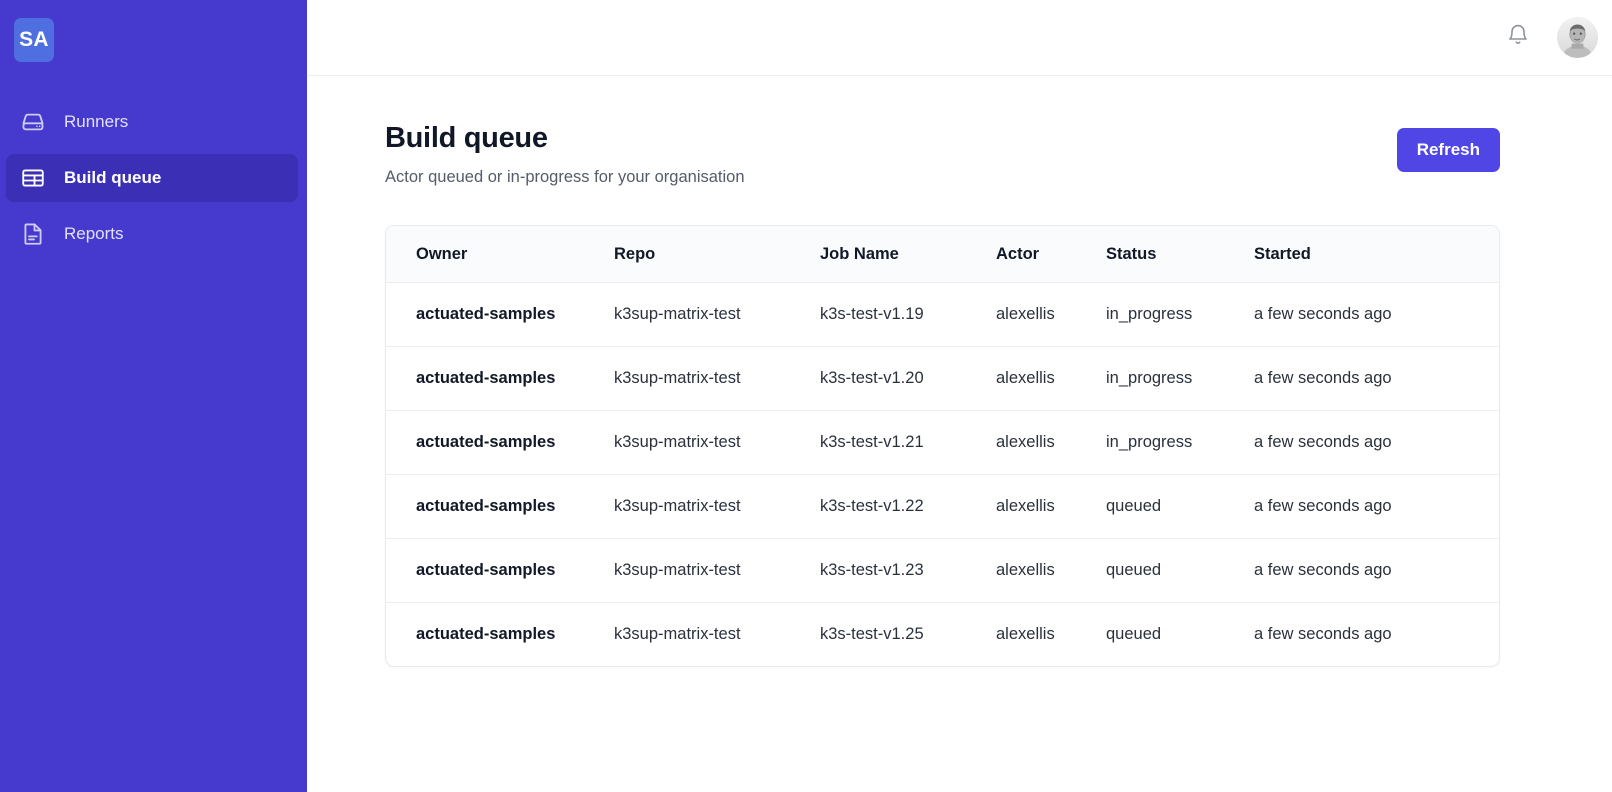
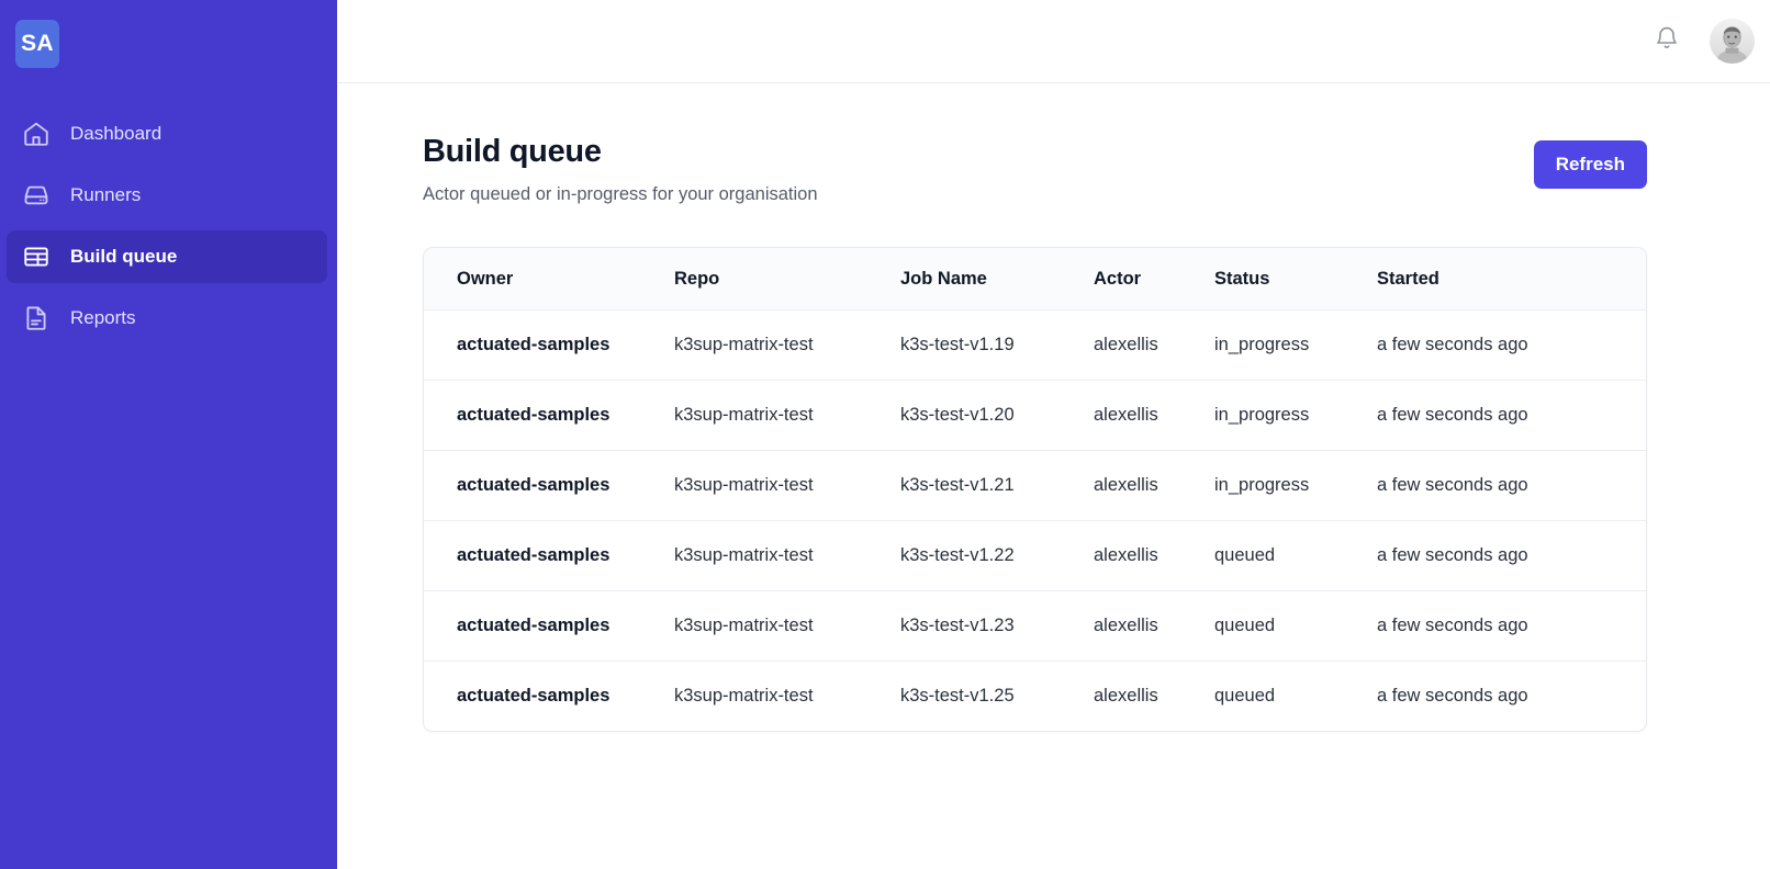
  SA
+ Dashboard
  Runners
  Build queue
  Reports
  Build queue
  Actor queued or in-progress for your organisation
  Refresh
  Owner	Repo	Job Name	Actor	Status	Started
  actuated-samples	k3sup-matrix-test	k3s-test-v1.19	alexellis	in_progress	a few seconds ago
  actuated-samples	k3sup-matrix-test	k3s-test-v1.20	alexellis	in_progress	a few seconds ago
  actuated-samples	k3sup-matrix-test	k3s-test-v1.21	alexellis	in_progress	a few seconds ago
  actuated-samples	k3sup-matrix-test	k3s-test-v1.22	alexellis	queued	a few seconds ago
  actuated-samples	k3sup-matrix-test	k3s-test-v1.23	alexellis	queued	a few seconds ago
  actuated-samples	k3sup-matrix-test	k3s-test-v1.25	alexellis	queued	a few seconds ago
